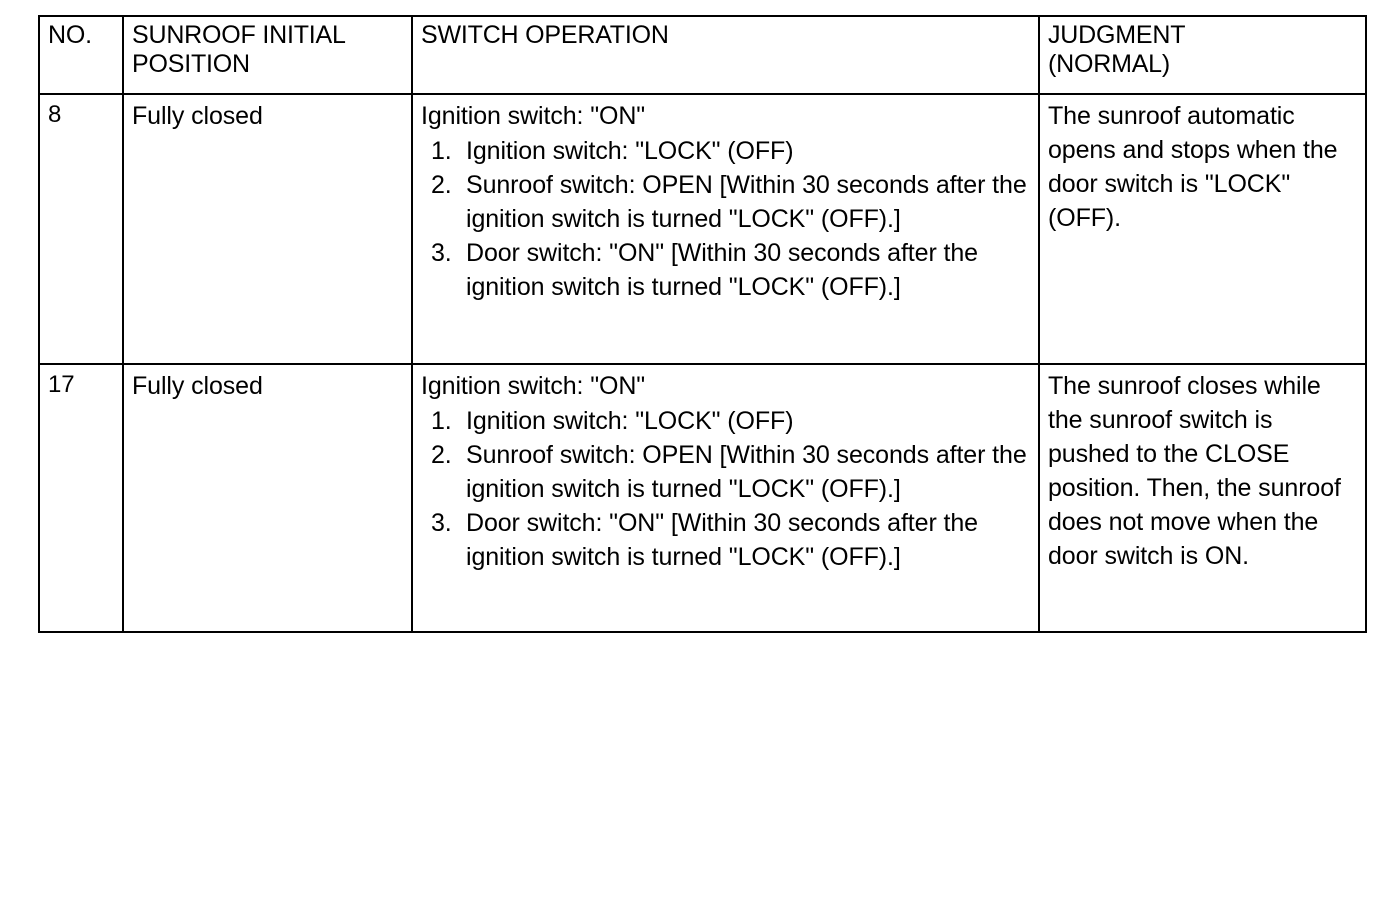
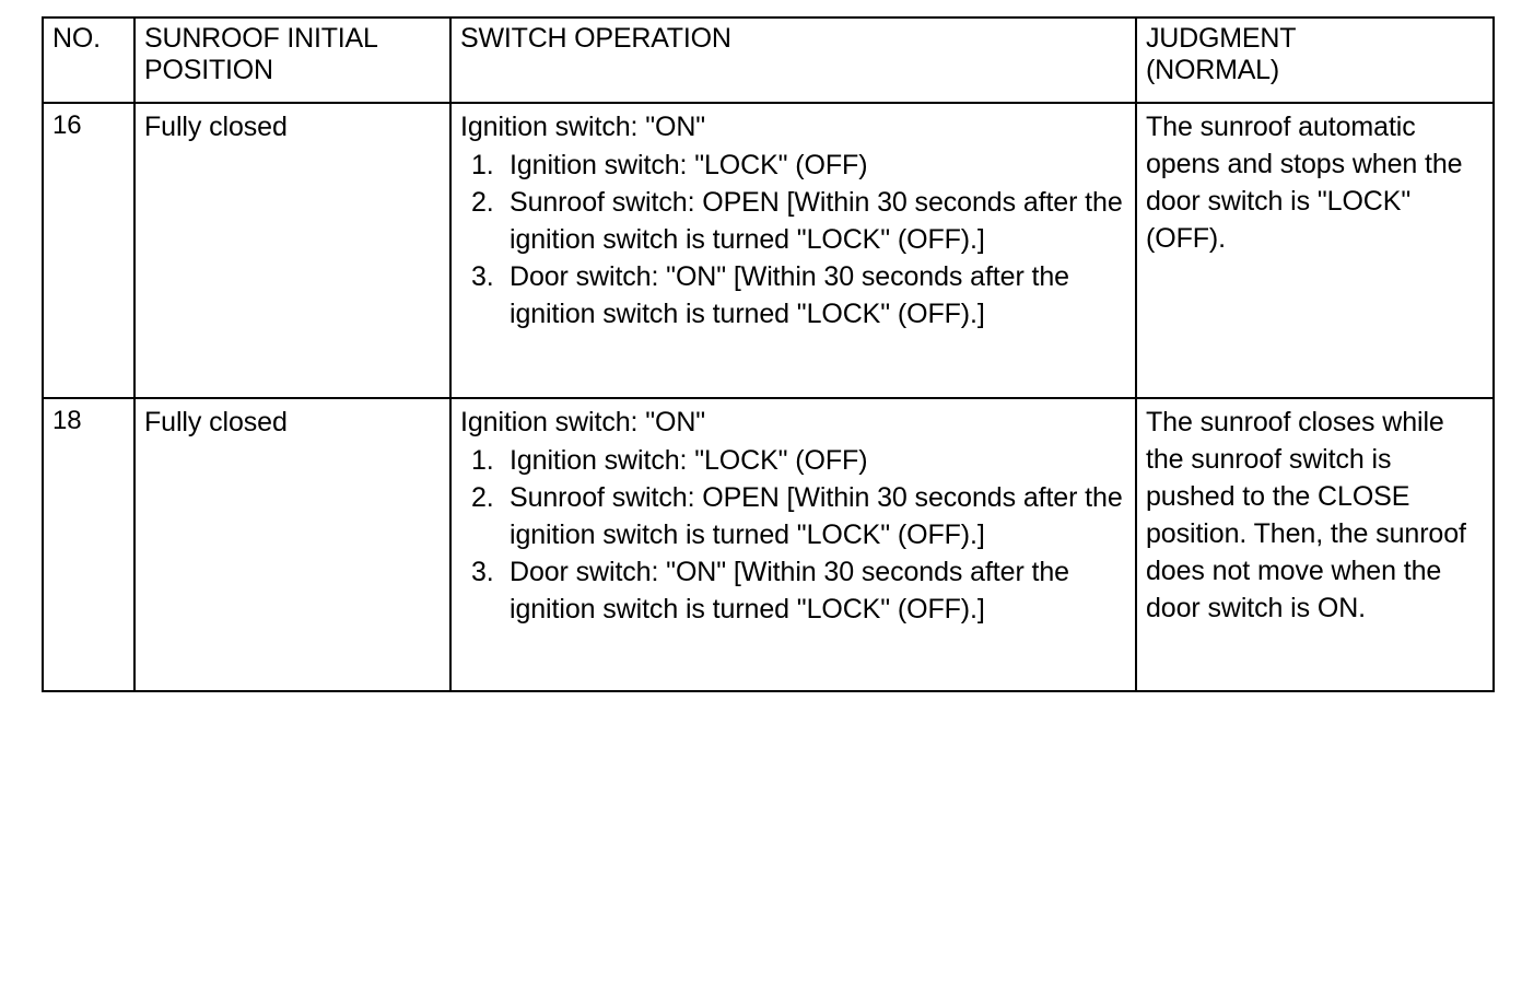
  NO.	SUNROOF INITIAL POSITION	SWITCH OPERATION	JUDGMENT (NORMAL)
- 8	Fully closed	Ignition switch: "ON" 1. Ignition switch: "LOCK" (OFF) 2. Sunroof switch: OPEN [Within 30 seconds after the ignition switch is turned "LOCK" (OFF).] 3. Door switch: "ON" [Within 30 seconds after the ignition switch is turned "LOCK" (OFF).]	The sunroof automatic opens and stops when the door switch is "LOCK" (OFF).
+ 16	Fully closed	Ignition switch: "ON" 1. Ignition switch: "LOCK" (OFF) 2. Sunroof switch: OPEN [Within 30 seconds after the ignition switch is turned "LOCK" (OFF).] 3. Door switch: "ON" [Within 30 seconds after the ignition switch is turned "LOCK" (OFF).]	The sunroof automatic opens and stops when the door switch is "LOCK" (OFF).
- 17	Fully closed	Ignition switch: "ON" 1. Ignition switch: "LOCK" (OFF) 2. Sunroof switch: OPEN [Within 30 seconds after the ignition switch is turned "LOCK" (OFF).] 3. Door switch: "ON" [Within 30 seconds after the ignition switch is turned "LOCK" (OFF).]	The sunroof closes while the sunroof switch is pushed to the CLOSE position. Then, the sunroof does not move when the door switch is ON.
+ 18	Fully closed	Ignition switch: "ON" 1. Ignition switch: "LOCK" (OFF) 2. Sunroof switch: OPEN [Within 30 seconds after the ignition switch is turned "LOCK" (OFF).] 3. Door switch: "ON" [Within 30 seconds after the ignition switch is turned "LOCK" (OFF).]	The sunroof closes while the sunroof switch is pushed to the CLOSE position. Then, the sunroof does not move when the door switch is ON.
